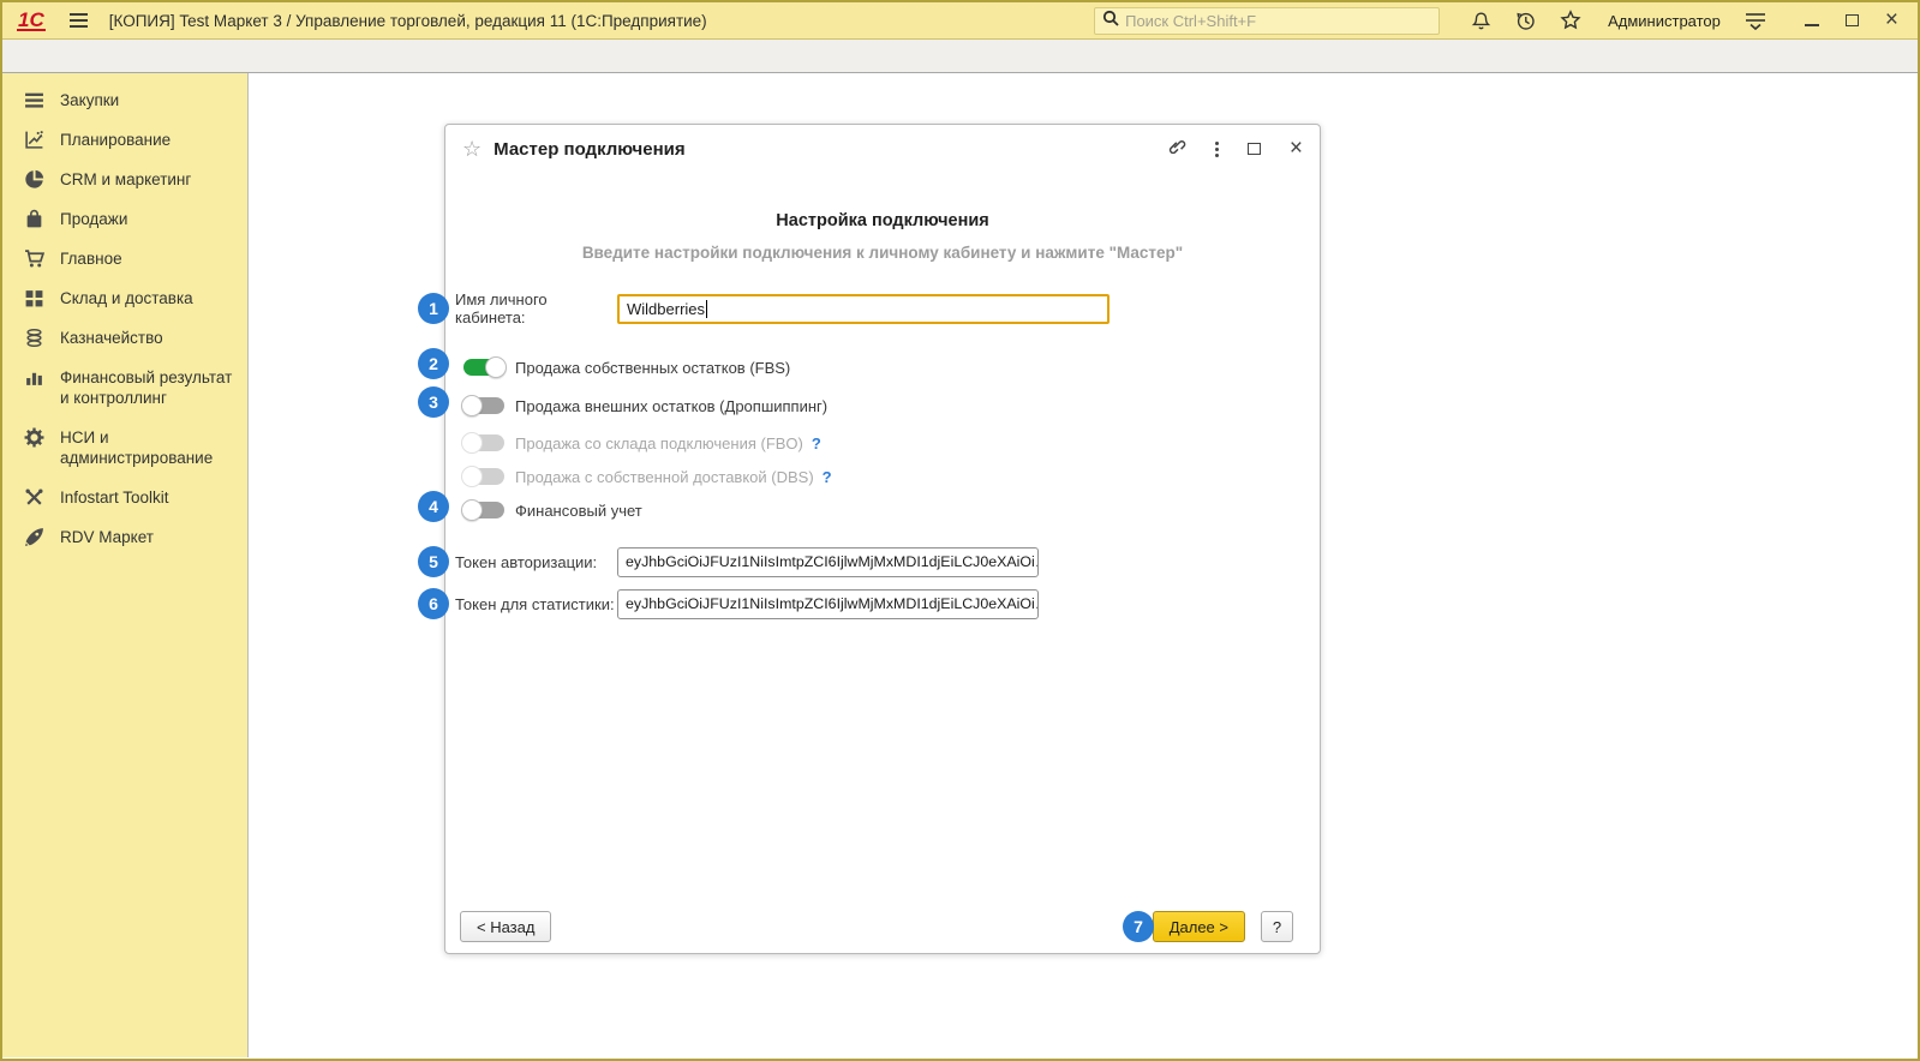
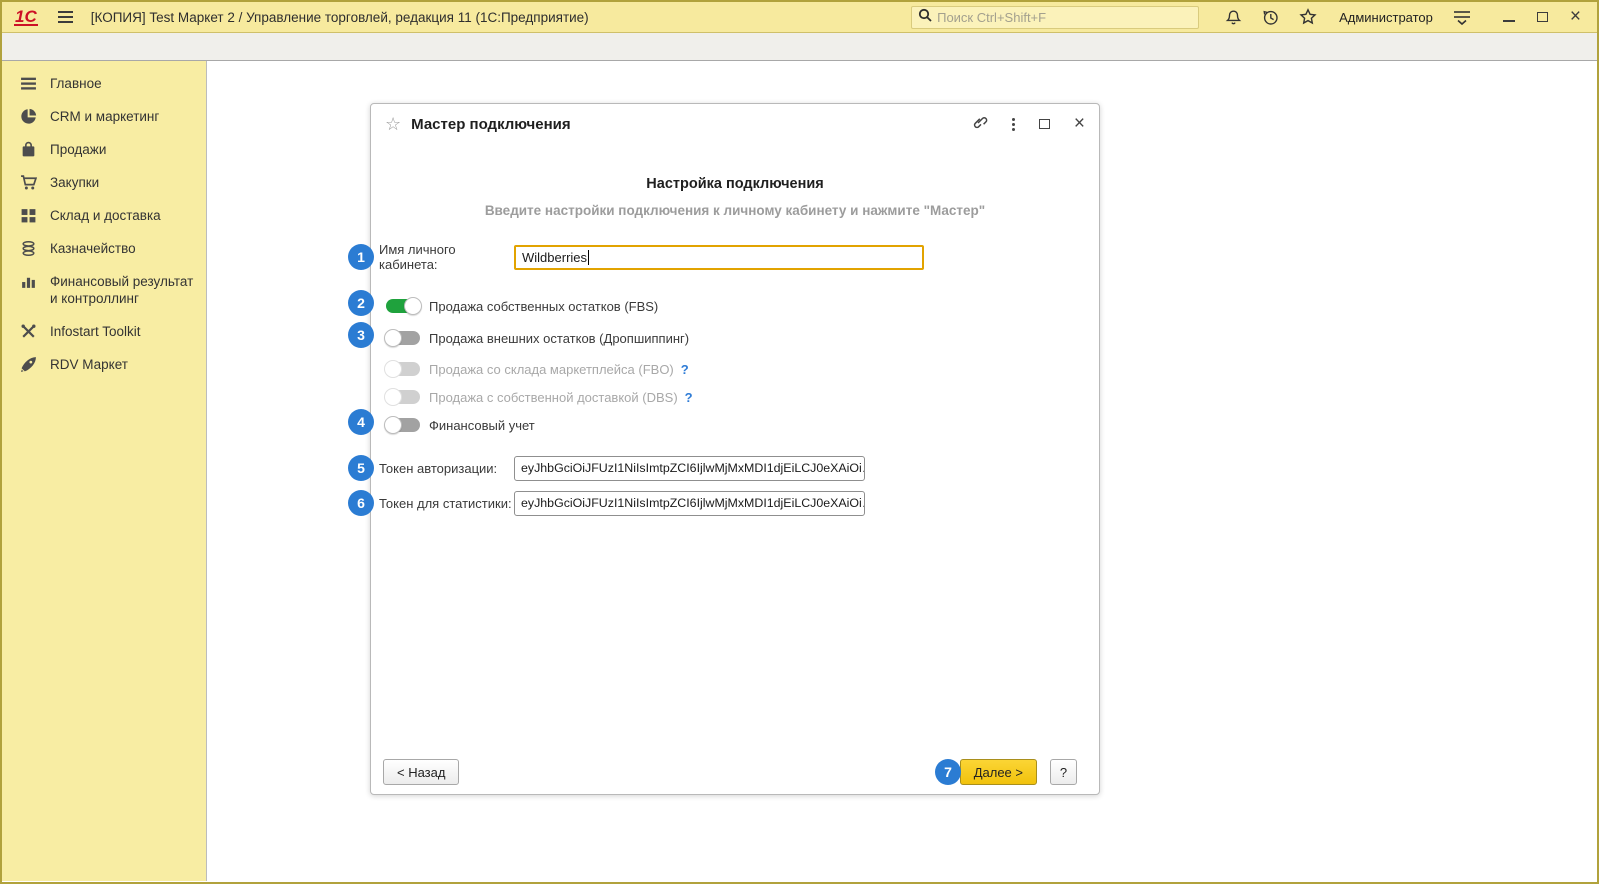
  1С
- [КОПИЯ] Test Маркет 3 / Управление торговлей, редакция 11 (1С:Предприятие)
+ [КОПИЯ] Test Маркет 2 / Управление торговлей, редакция 11 (1С:Предприятие)
  Поиск Ctrl+Shift+F
  Администратор
  ×
- Закупки
+ Главное
- Планирование
  CRM и маркетинг
  Продажи
- Главное
+ Закупки
  Склад и доставка
  Казначейство
  Финансовый результат и контроллинг
- НСИ и администрирование
  Infostart Toolkit
  RDV Маркет
  ☆
  Мастер подключения
  ×
  Настройка подключения
  Введите настройки подключения к личному кабинету и нажмите "Мастер"
  Имя личного кабинета:
  Wildberries
  Продажа собственных остатков (FBS)
  Продажа внешних остатков (Дропшиппинг)
- Продажа со склада подключения (FBO)
+ Продажа со склада маркетплейса (FBO)
  ?
  Продажа с собственной доставкой (DBS)
  ?
  Финансовый учет
  Токен авторизации:
  eyJhbGciOiJFUzI1NiIsImtpZCI6IjlwMjMxMDI1djEiLCJ0eXAiOi
  Токен для статистики:
  eyJhbGciOiJFUzI1NiIsImtpZCI6IjlwMjMxMDI1djEiLCJ0eXAiOi
  < Назад
  Далее >
  ?
  1
  2
  3
  4
  5
  6
  7
